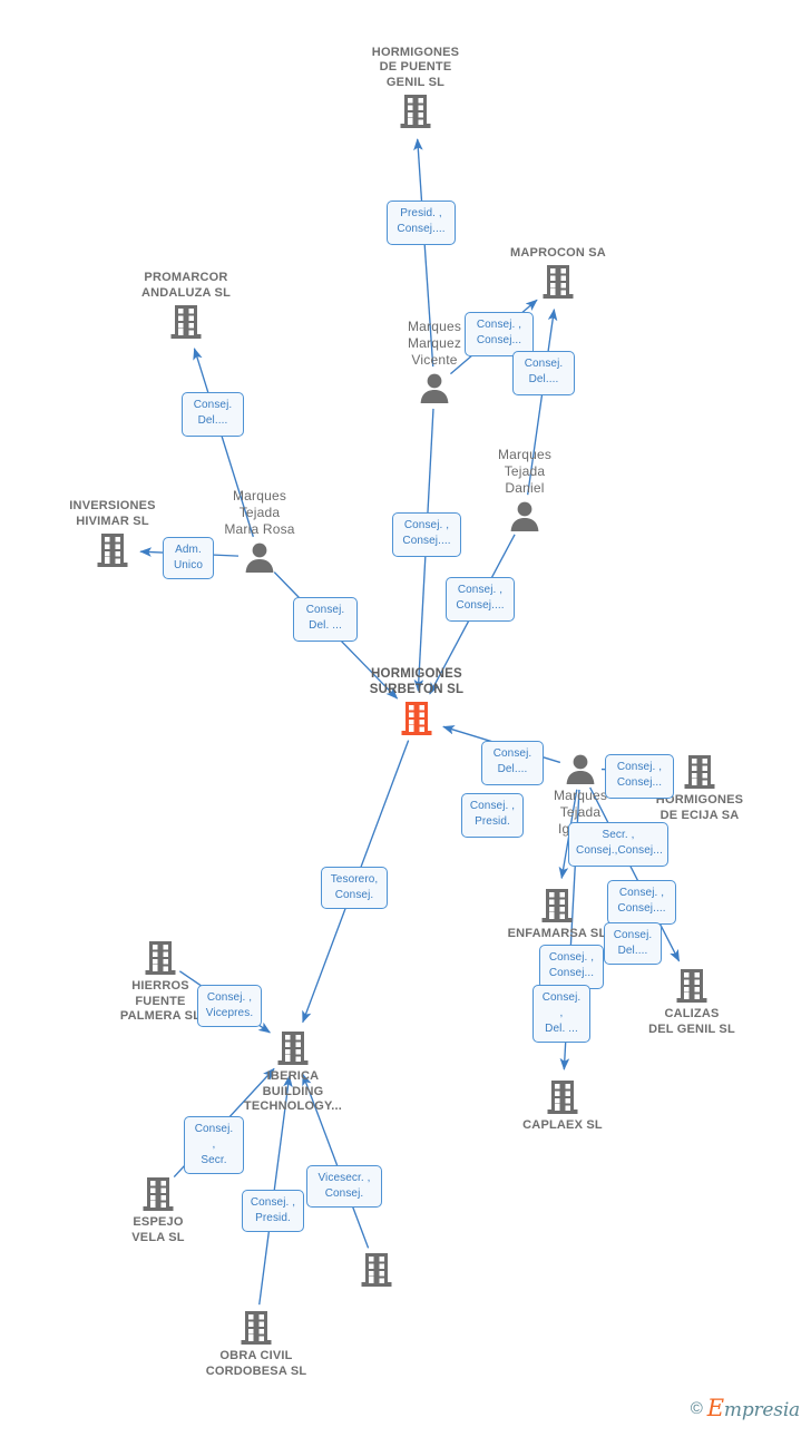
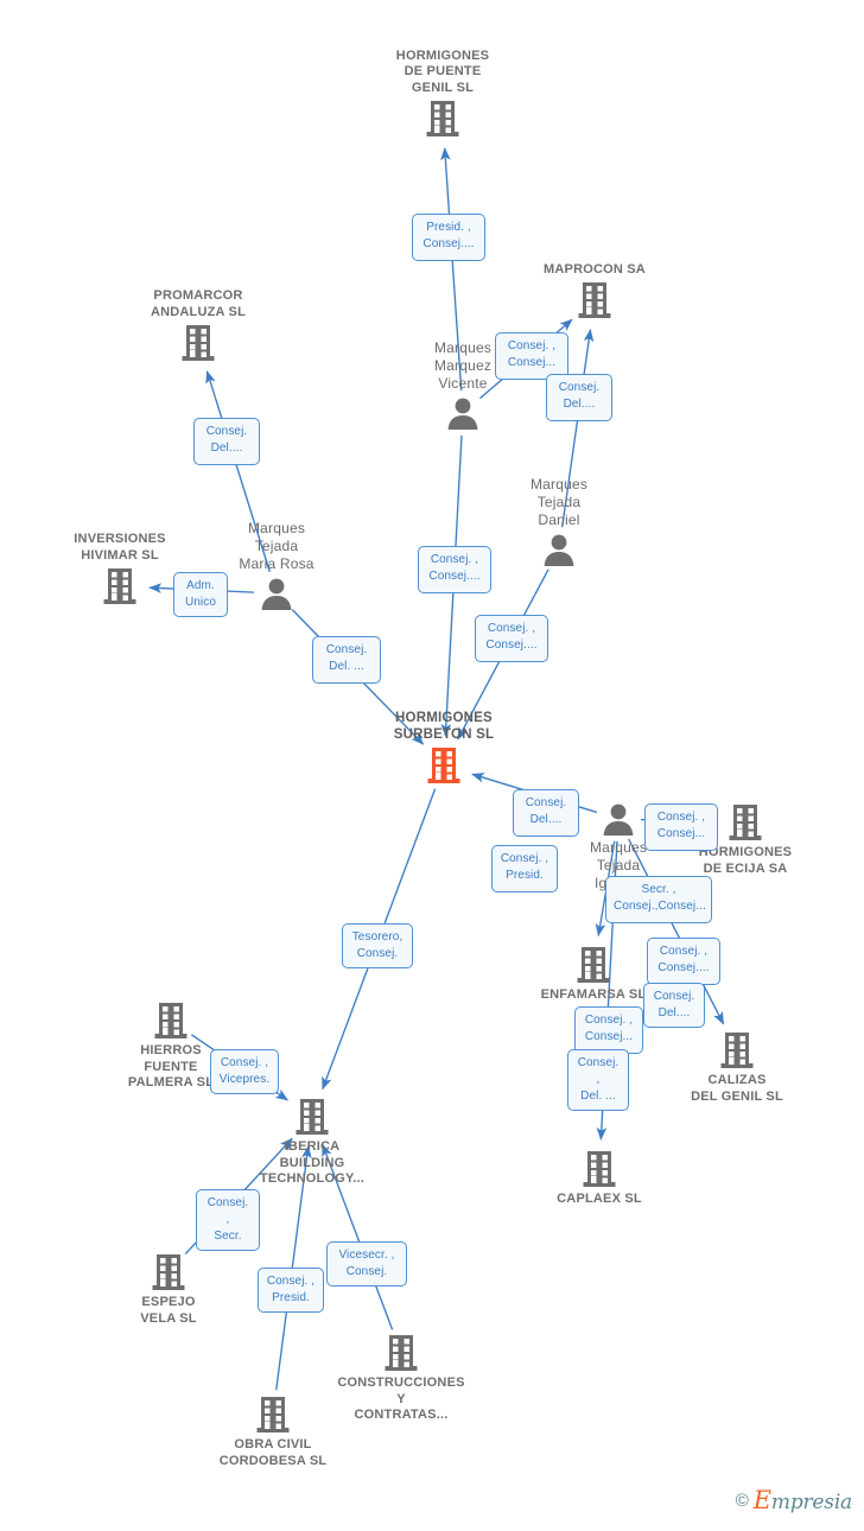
  HORMIGONES
  DE PUENTE
  GENIL SL
  MAPROCON SA
  PROMARCOR
  ANDALUZA SL
  INVERSIONES
  HIVIMAR SL
  HORMIGONES
  SURBETON SL
  HORMIGONES
  DE ECIJA SA
  ENFAMARSA SL
  CALIZAS
  DEL GENIL SL
  CAPLAEX SL
  HIERROS
  FUENTE
  PALMERA S
  IBERICA
  BUILDING
  TECHNOLOGY...
  ESPEJO
  VELA SL
  OBRA CIVIL
  CORDOBESA SL
+ CONSTRUCCIONES
+ Y
+ CONTRATAS...
  Marques
  Marquez
  Vicente
  Marques
  Tejada
  Daniel
  Marques
  Tejada
  Maria Rosa
  Marques
  Tejada
  Presid. ,
  Consej....
  Consej. ,
  Consej...
  Consej.
  Del....
  Consej.
  Del....
  Adm.
  Unico
  Consej. ,
  Consej....
  Consej. ,
  Consej....
  Consej.
  Del. ...
  Consej.
  Del....
  Consej. ,
  Consej...
  Consej. ,
  Presid.
  Secr. ,
  Consej.,Consej...
  Consej. ,
  Consej....
  Consej.
  Del....
  Consej. ,
  Consej...
  Consej. ,
  Del. ...
  Tesorero,
  Consej.
  Consej. ,
  Vicepres.
  Consej. ,
  Secr.
  Vicesecr. ,
  Consej.
  Consej. ,
  Presid.
  ©
  Empresia
